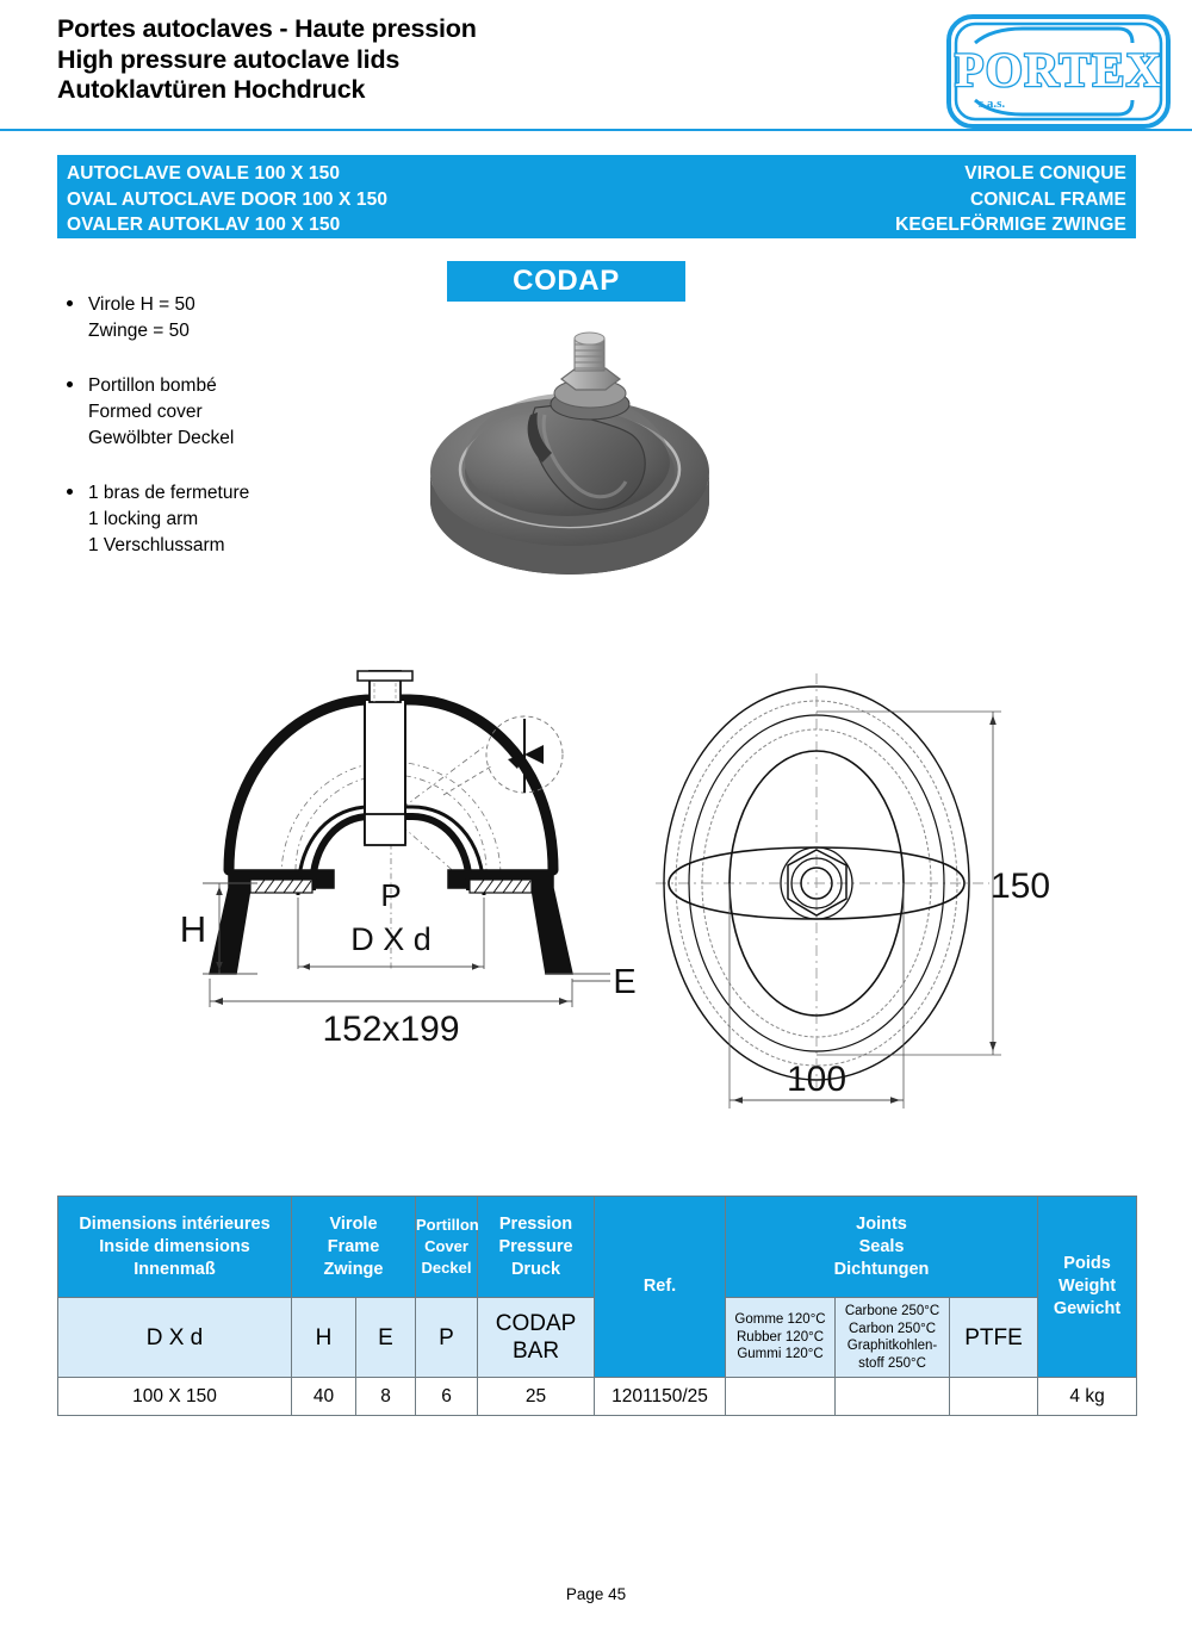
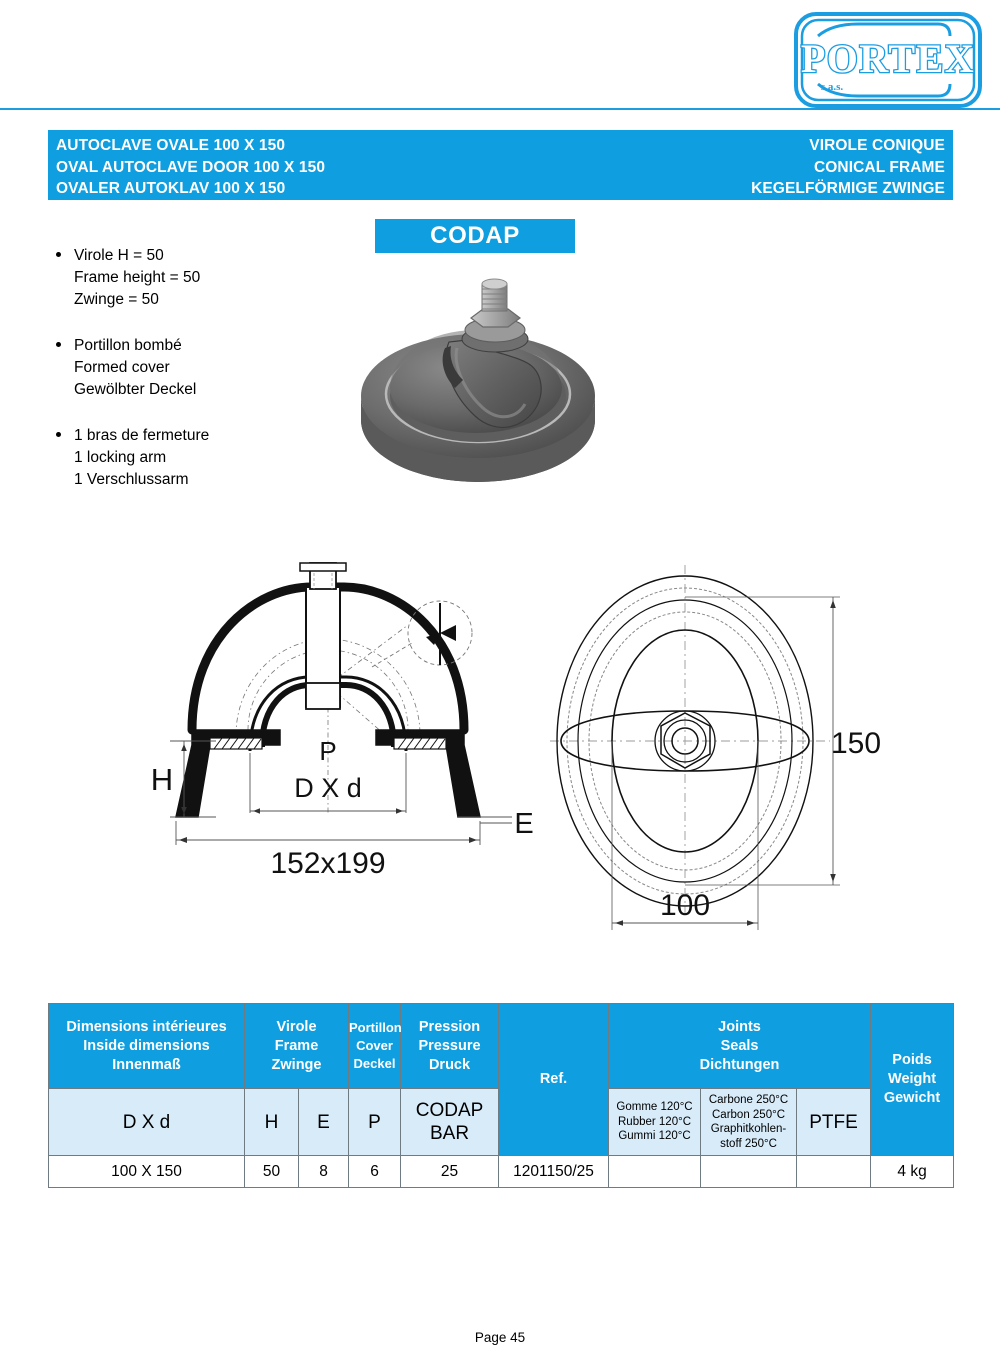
- Portes autoclaves - Haute pression
- High pressure autoclave lids
- Autoklavtüren Hochdruck
  PORTEX
  s.a.s.
  AUTOCLAVE OVALE 100 X 150
  VIROLE CONIQUE
  OVAL AUTOCLAVE DOOR 100 X 150
  CONICAL FRAME
  OVALER AUTOKLAV 100 X 150
  KEGELFÖRMIGE ZWINGE
  Virole H = 50
+ Frame height = 50
  Zwinge = 50
  Portillon bombé
  Formed cover
  Gewölbter Deckel
  1 bras de fermeture
  1 locking arm
  1 Verschlussarm
  CODAP
  H
  P
  D X d
  E
  152x199
  150
  100
  Dimensions intérieures Inside dimensions Innenmaß	Virole Frame Zwinge	Portillon Cover Deckel	Pression Pressure Druck	Ref.	Joints Seals Dichtungen	Poids Weight Gewicht
  D X d	H	E	P	CODAP BAR	Gomme 120°C Rubber 120°C Gummi 120°C	Carbone 250°C Carbon 250°C Graphitkohlen- stoff 250°C	PTFE
- 100 X 150	40	8	6	25	1201150/25				4 kg
+ 100 X 150	50	8	6	25	1201150/25				4 kg
  Page 45
